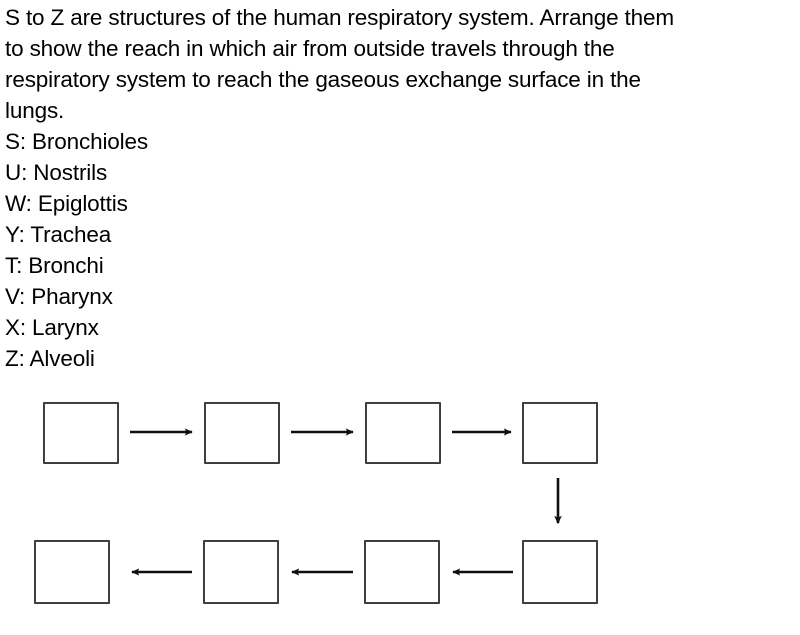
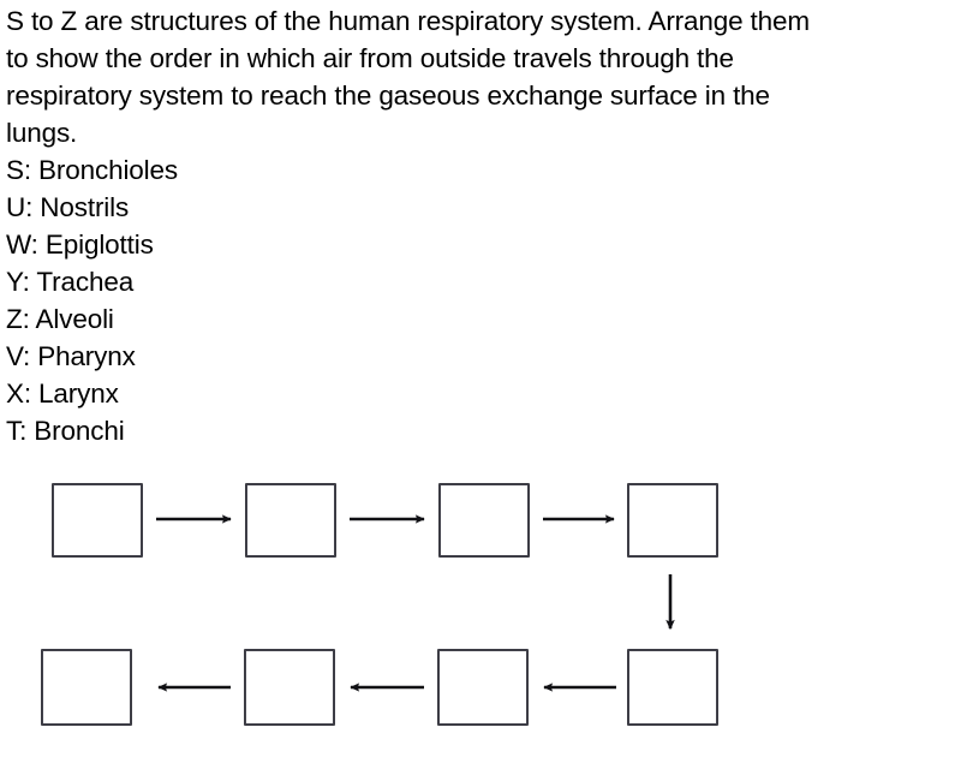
  S to Z are structures of the human respiratory system. Arrange them
- to show the reach in which air from outside travels through the
+ to show the order in which air from outside travels through the
  respiratory system to reach the gaseous exchange surface in the
  lungs.
  S: Bronchioles
  U: Nostrils
  W: Epiglottis
  Y: Trachea
- T: Bronchi
+ Z: Alveoli
  V: Pharynx
  X: Larynx
- Z: Alveoli
+ T: Bronchi
